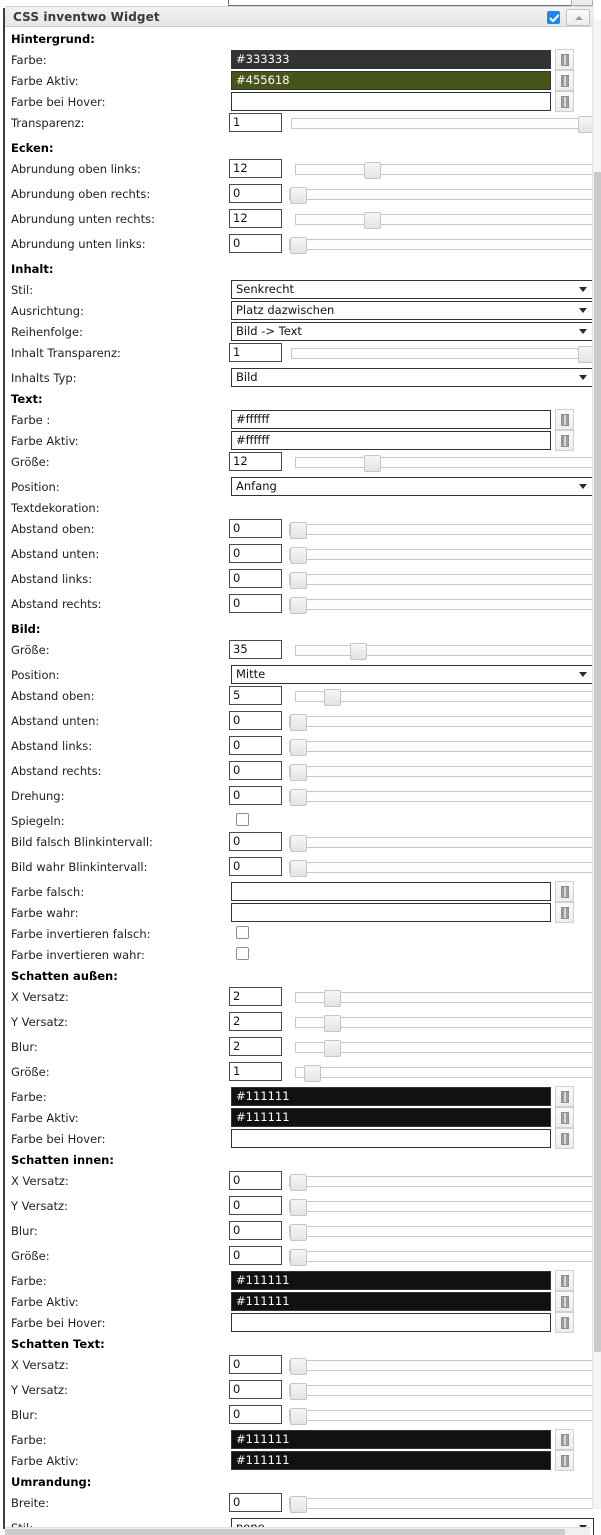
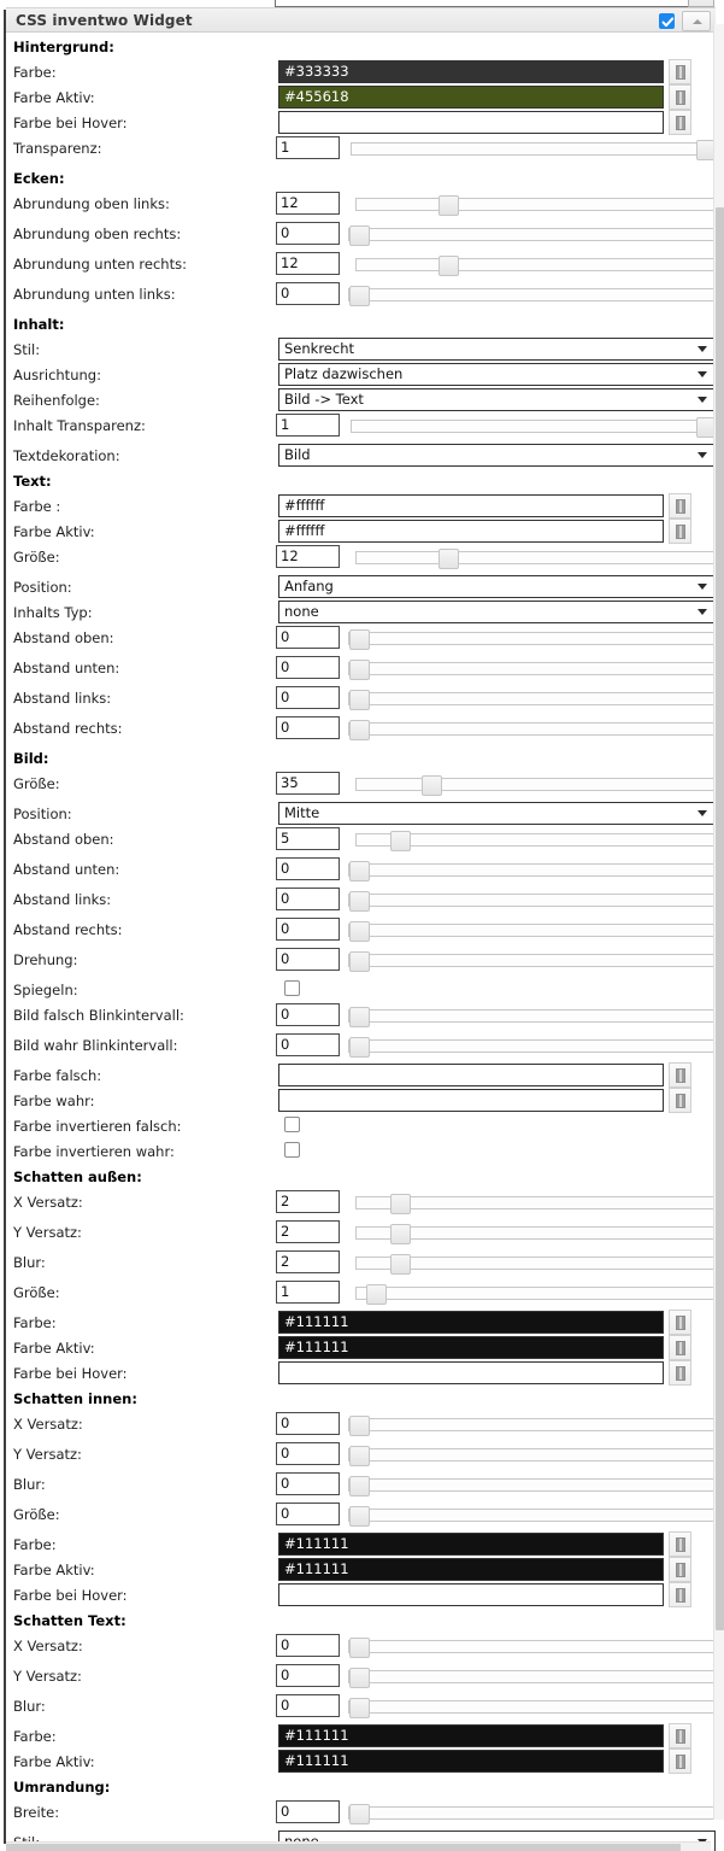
  CSS inventwo Widget
  Hintergrund:
  Farbe:
  #333333
  Farbe Aktiv:
  #455618
  Farbe bei Hover:
  Transparenz:
  1
  Ecken:
  Abrundung oben links:
  12
  Abrundung oben rechts:
  0
  Abrundung unten rechts:
  12
  Abrundung unten links:
  0
  Inhalt:
  Stil:
  Senkrecht
  Ausrichtung:
  Platz dazwischen
  Reihenfolge:
  Bild -> Text
  Inhalt Transparenz:
  1
- Inhalts Typ:
+ Textdekoration:
  Bild
  Text:
  Farbe :
  #ffffff
  Farbe Aktiv:
  #ffffff
  Größe:
  12
  Position:
  Anfang
- Textdekoration:
+ Inhalts Typ:
+ none
  Abstand oben:
  0
  Abstand unten:
  0
  Abstand links:
  0
  Abstand rechts:
  0
  Bild:
  Größe:
  35
  Position:
  Mitte
  Abstand oben:
  5
  Abstand unten:
  0
  Abstand links:
  0
  Abstand rechts:
  0
  Drehung:
  0
  Spiegeln:
  Bild falsch Blinkintervall:
  0
  Bild wahr Blinkintervall:
  0
  Farbe falsch:
  Farbe wahr:
  Farbe invertieren falsch:
  Farbe invertieren wahr:
  Schatten außen:
  X Versatz:
  2
  Y Versatz:
  2
  Blur:
  2
  Größe:
  1
  Farbe:
  #111111
  Farbe Aktiv:
  #111111
  Farbe bei Hover:
  Schatten innen:
  X Versatz:
  0
  Y Versatz:
  0
  Blur:
  0
  Größe:
  0
  Farbe:
  #111111
  Farbe Aktiv:
  #111111
  Farbe bei Hover:
  Schatten Text:
  X Versatz:
  0
  Y Versatz:
  0
  Blur:
  0
  Farbe:
  #111111
  Farbe Aktiv:
  #111111
  Umrandung:
  Breite:
  0
